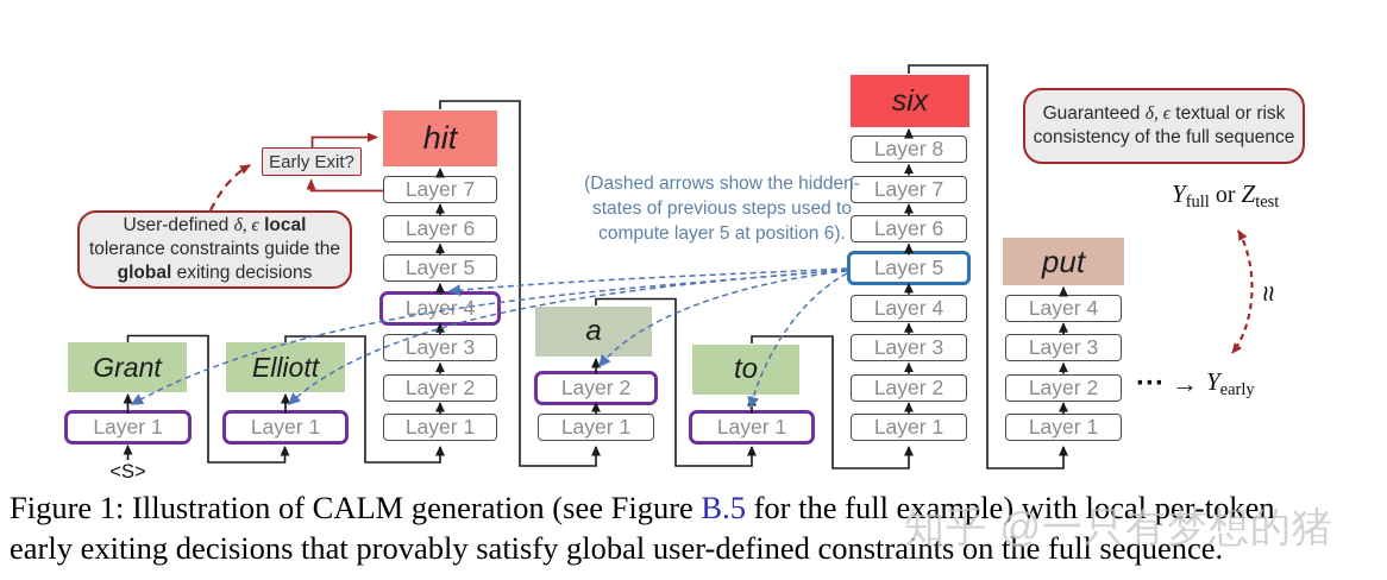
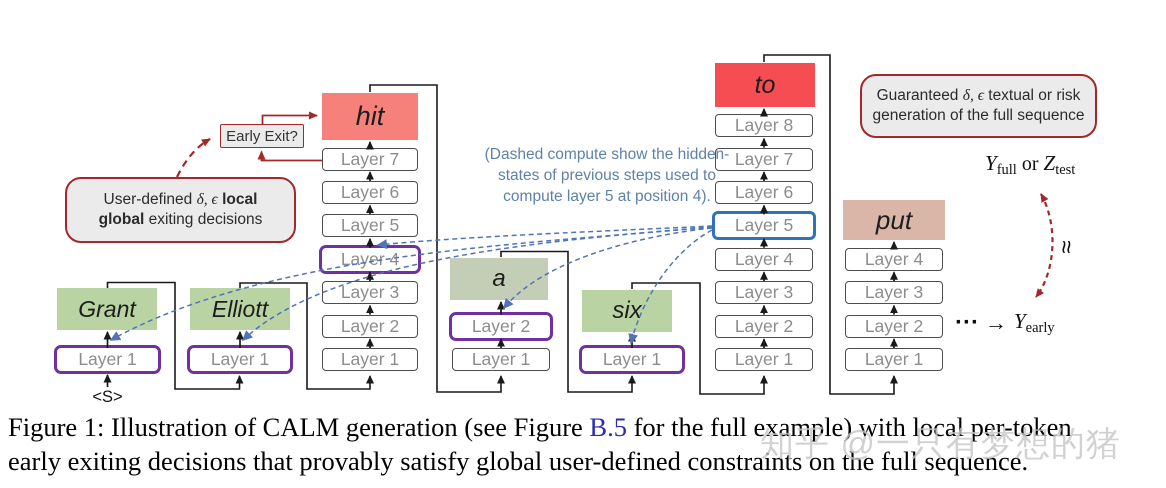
  Grant
  Layer 1
  <S>
  Elliott
  Layer 1
  hit
  Layer 7
  Layer 6
  Layer 5
  Layer
  Layer 3
  Layer 2
  Layer 1
  a
  Layer 2
  Layer 1
- to
+ six
  Layer 1
- six
+ to
  Layer 8
  Layer 7
  Layer 6
  Layer 5
  Layer 4
  Layer 3
  Layer 2
  Layer 1
  put
  Layer 4
  Layer 3
  Layer 2
  Layer 1
  Early Exit?
  User-defined δ, ϵ local
- tolerance constraints guide the
  global exiting decisions
  Guaranteed δ, ϵ textual or risk
- consistency of the full sequence
+ generation of the full sequence
- (Dashed arrows show the hidden-
+ (Dashed compute show the hidden-
  states of previous steps used to
- compute layer 5 at position 6).
+ compute layer 5 at position 4).
  Yfull or Ztest
  ···
  →
  Yearly
  Figure 1: Illustration of CALM generation (see Figure B.5 for the full example) with local per-token
  early exiting decisions that provably satisfy global user-defined constraints on the full sequence.
  知乎 @一只有梦想的猪
